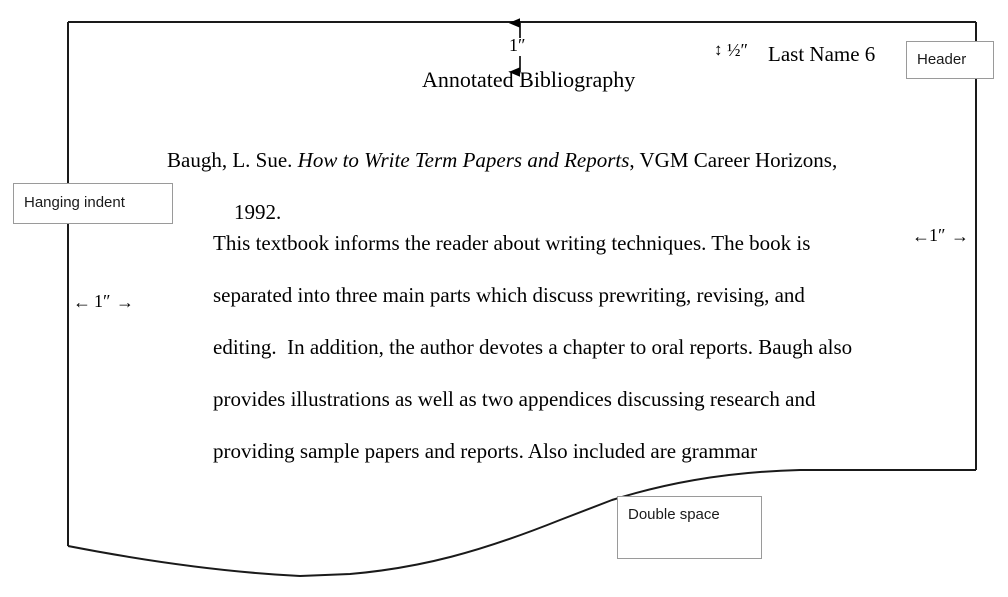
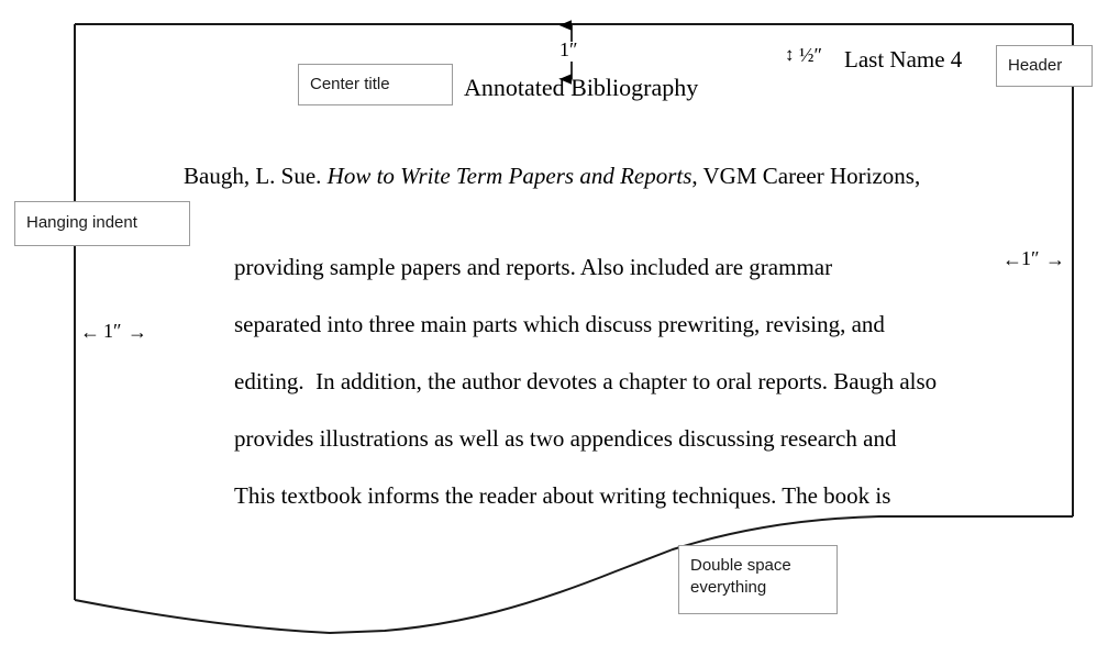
  Annotated Bibliography
- Last Name 6
+ Last Name 4
  Baugh, L. Sue. How to Write Term Papers and Reports, VGM Career Horizons,
- 1992.
- This textbook informs the reader about writing techniques. The book is
+ providing sample papers and reports. Also included are grammar
  separated into three main parts which discuss prewriting, revising, and
  editing. In addition, the author devotes a chapter to oral reports. Baugh also
  provides illustrations as well as two appendices discussing research and
- providing sample papers and reports. Also included are grammar
+ This textbook informs the reader about writing techniques. The book is
  1″
  ↕
  ½″
  ←
  1″
  →
  ←
  1″
  →
+ Center title
  Header
  Hanging indent
  Double space
+ everything
